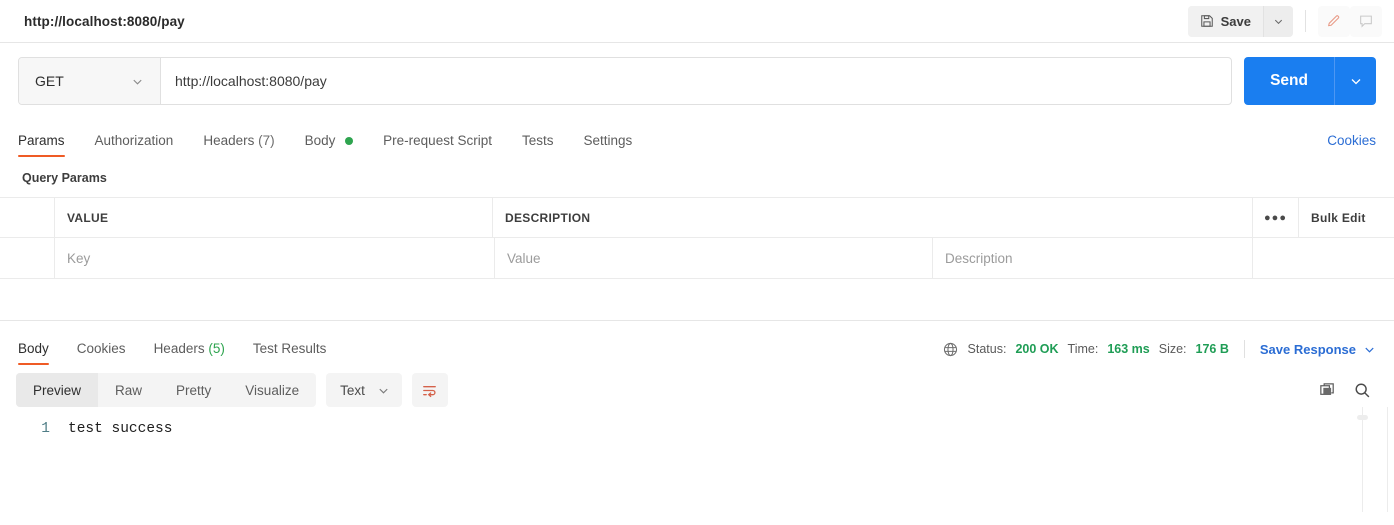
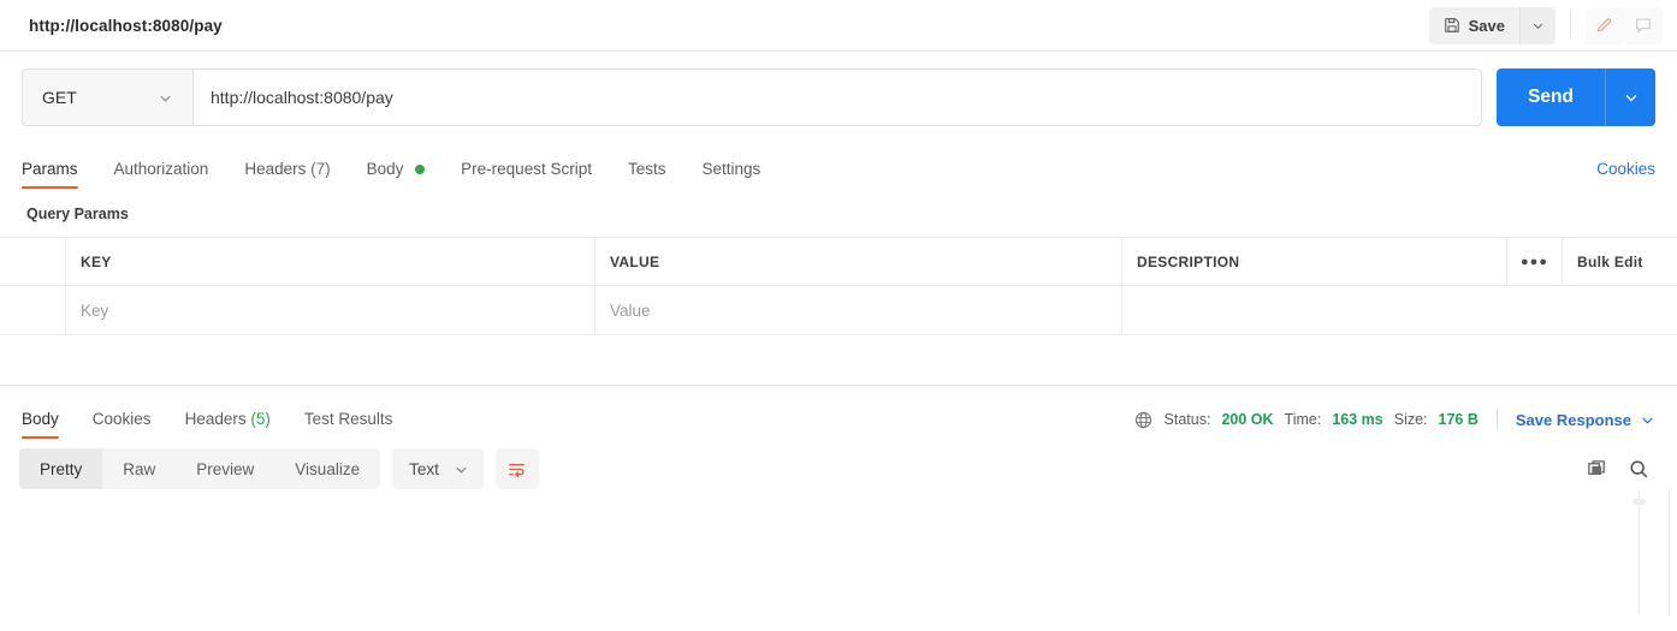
  http://localhost:8080/pay
  Save
  GET
  http://localhost:8080/pay
  Send
  Params
  Authorization
  Headers (7)
  Body
  Pre-request Script
  Tests
  Settings
  Cookies
  Query Params
+ KEY
  VALUE
  DESCRIPTION
  ●●●
  Bulk Edit
  Key
  Value
- Description
  Body
  Cookies
  Headers (5)
  Test Results
  Status:
  200 OK
  Time:
  163 ms
  Size:
  176 B
  Save Response
- Preview
+ Pretty
  Raw
- Pretty
+ Preview
  Visualize
  Text
- 1
- test success
